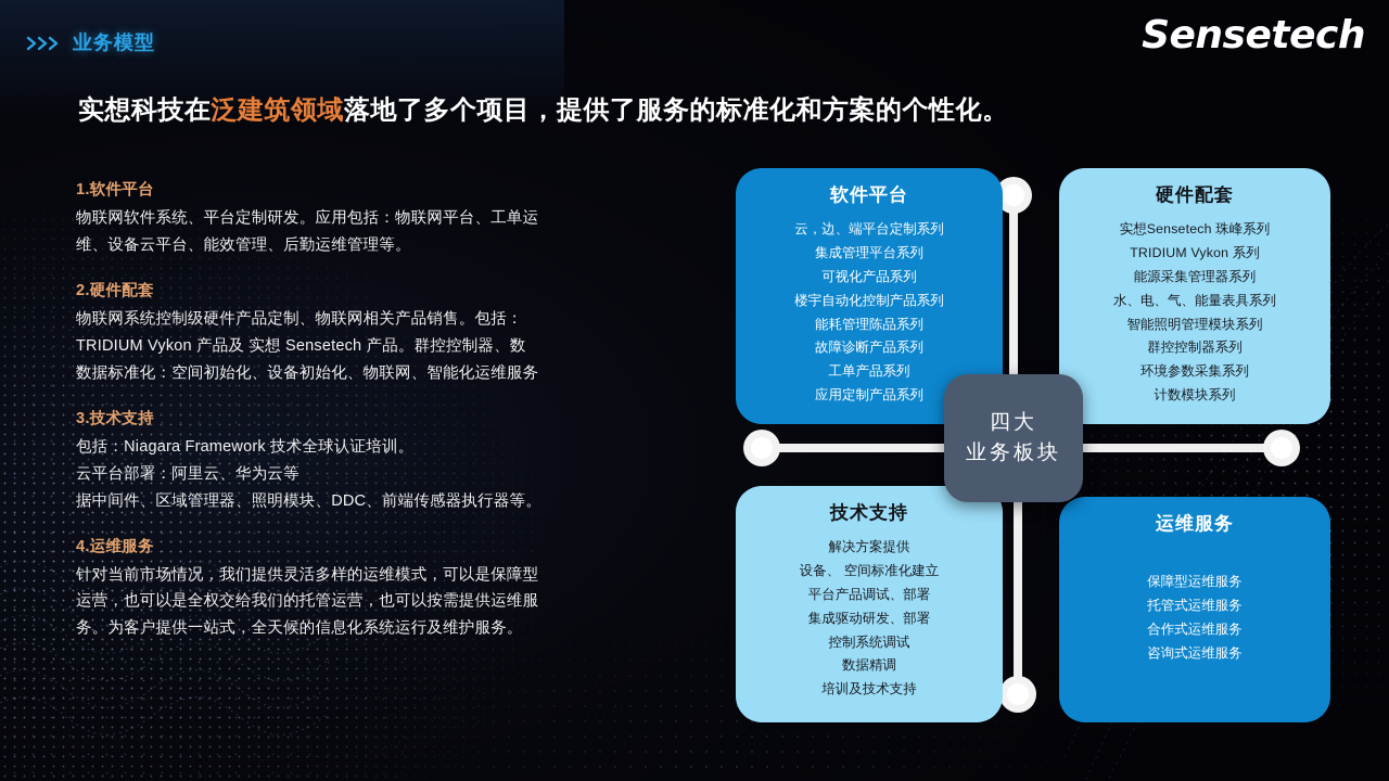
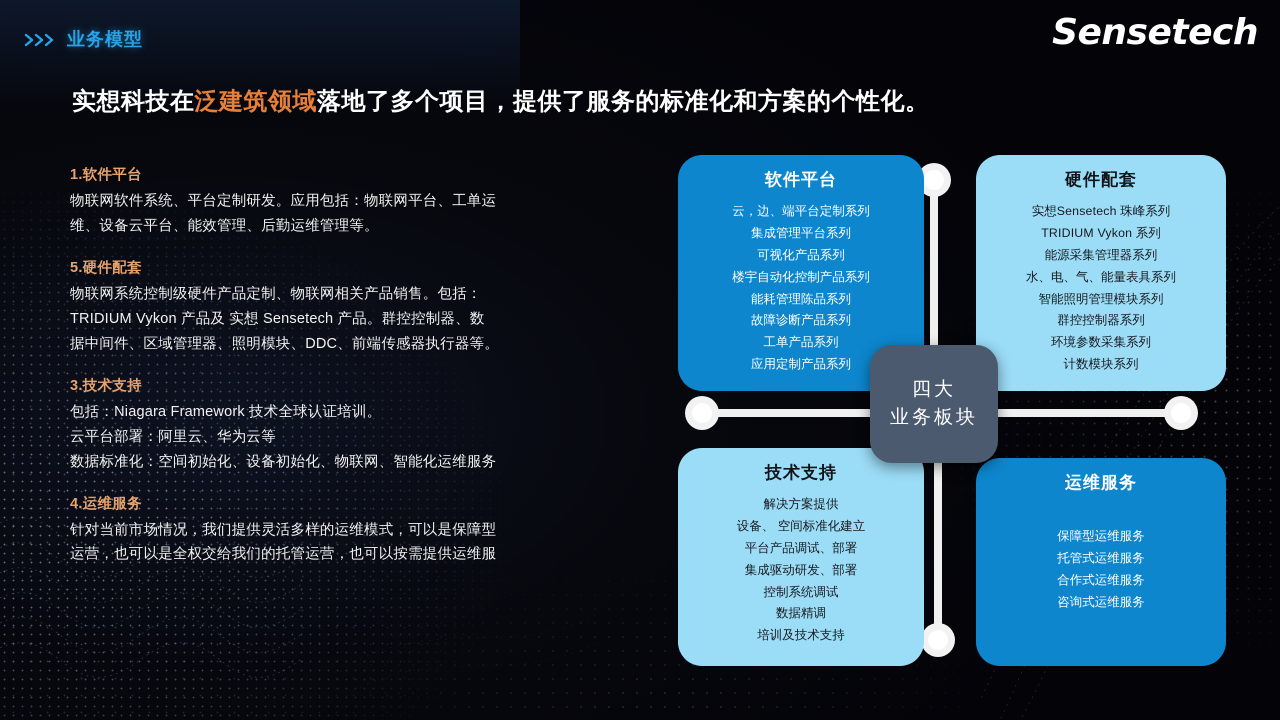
  业务模型
  Sensetech
  实想科技在泛建筑领域落地了多个项目，提供了服务的标准化和方案的个性化。
  1.软件平台
  物联网软件系统、平台定制研发。应用包括：物联网平台、工单运
  维、设备云平台、能效管理、后勤运维管理等。
- 2.硬件配套
+ 5.硬件配套
  物联网系统控制级硬件产品定制、物联网相关产品销售。包括：
  TRIDIUM Vykon 产品及 实想 Sensetech 产品。群控控制器、数
- 数据标准化：空间初始化、设备初始化、物联网、智能化运维服务
+ 据中间件、区域管理器、照明模块、DDC、前端传感器执行器等。
  3.技术支持
  包括：Niagara Framework 技术全球认证培训。
  云平台部署：阿里云、华为云等
- 据中间件、区域管理器、照明模块、DDC、前端传感器执行器等。
+ 数据标准化：空间初始化、设备初始化、物联网、智能化运维服务
  4.运维服务
  针对当前市场情况，我们提供灵活多样的运维模式，可以是保障型
  运营，也可以是全权交给我们的托管运营，也可以按需提供运维服
- 务。为客户提供一站式，全天候的信息化系统运行及维护服务。
  软件平台
  云，边、端平台定制系列
  集成管理平台系列
  可视化产品系列
  楼宇自动化控制产品系列
  能耗管理陈品系列
  故障诊断产品系列
  工单产品系列
  应用定制产品系列
  硬件配套
  实想Sensetech 珠峰系列
  TRIDIUM Vykon 系列
  能源采集管理器系列
  水、电、气、能量表具系列
  智能照明管理模块系列
  群控控制器系列
  环境参数采集系列
  计数模块系列
  技术支持
  解决方案提供
  设备、 空间标准化建立
  平台产品调试、部署
  集成驱动研发、部署
  控制系统调试
  数据精调
  培训及技术支持
  运维服务
  保障型运维服务
  托管式运维服务
  合作式运维服务
  咨询式运维服务
  四大
  业务板块
